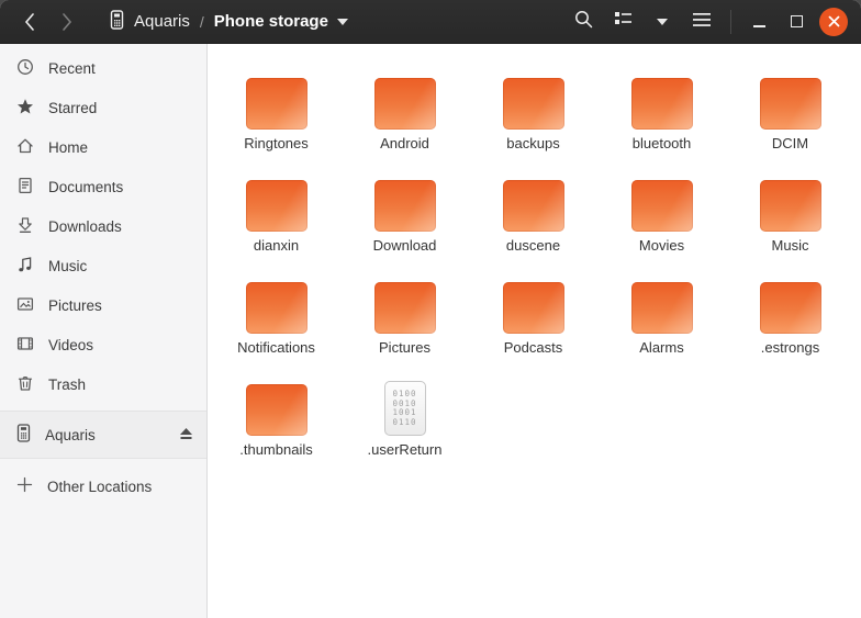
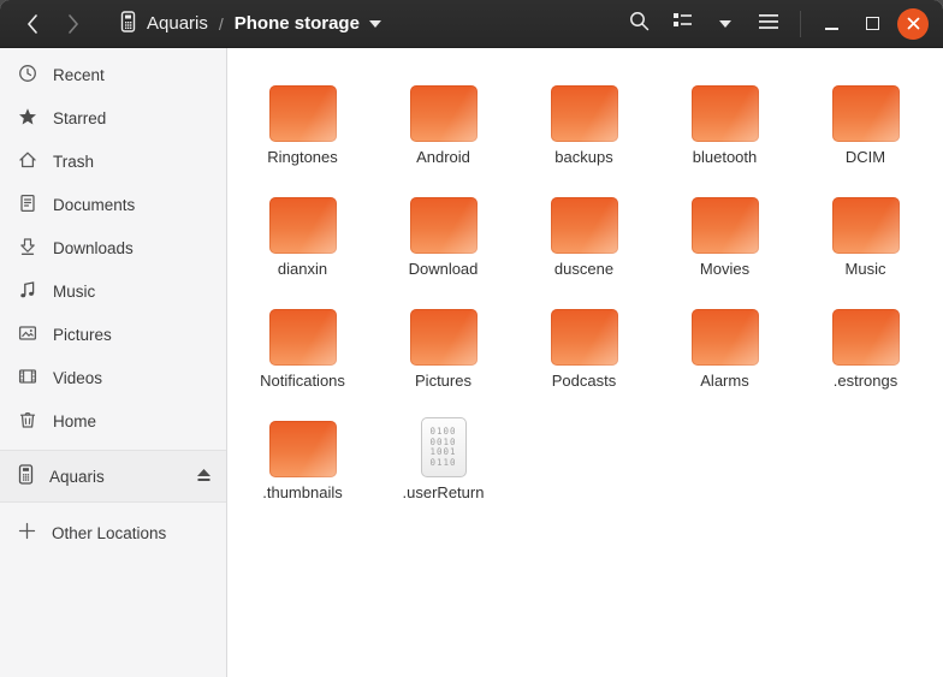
  Aquaris
  /
  Phone storage
  Recent
  Starred
- Home
+ Trash
  Documents
  Downloads
  Music
  Pictures
  Videos
- Trash
+ Home
  Aquaris
  Other Locations
  Ringtones
  Android
  backups
  bluetooth
  DCIM
  dianxin
  Download
  duscene
  Movies
  Music
  Notifications
  Pictures
  Podcasts
  Alarms
  .estrongs
  .thumbnails
  0100
  0010
  1001
  0110
  .userReturn
